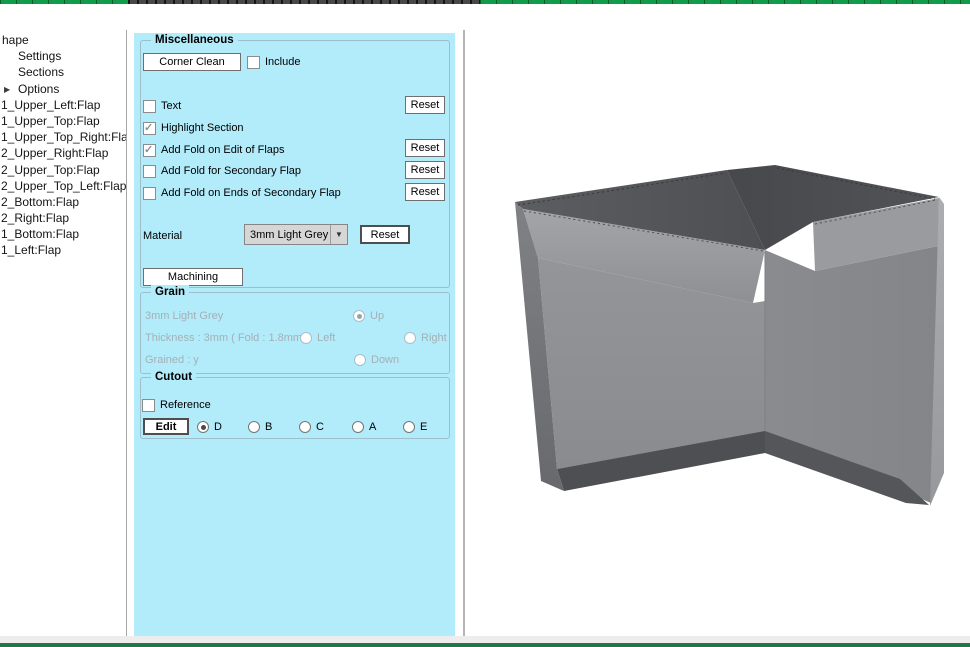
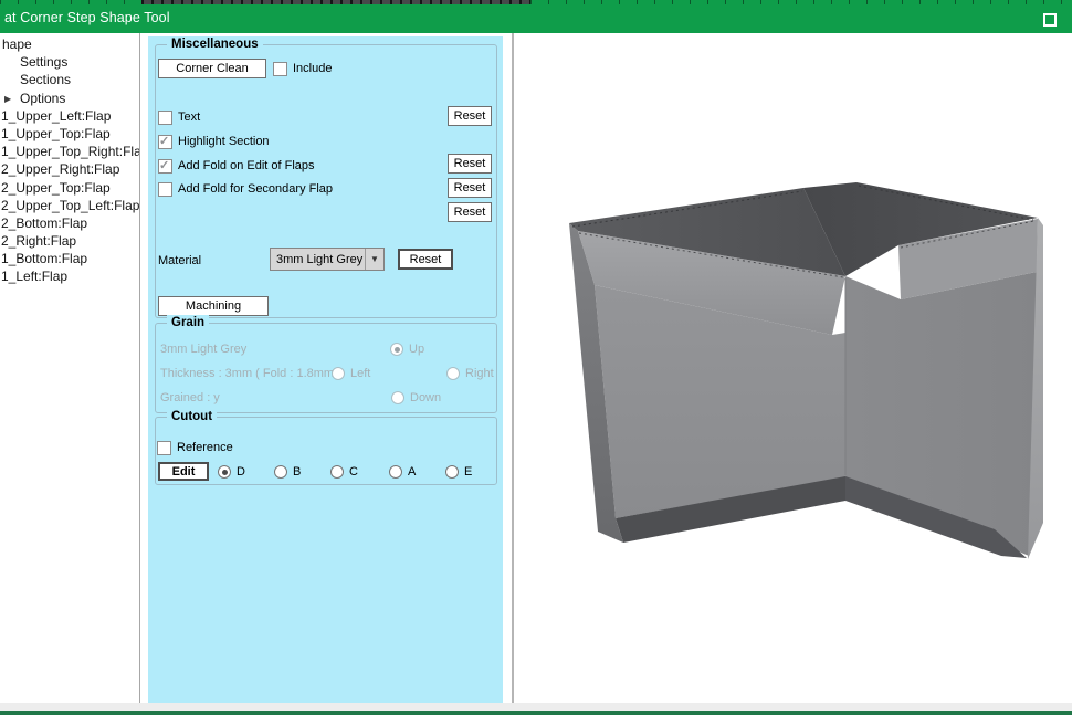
+ at Corner Step Shape Tool
  hape
  Settings
  Sections
  ▶ Options
  1_Upper_Left:Flap
  1_Upper_Top:Flap
  1_Upper_Top_Right:Fla
  2_Upper_Right:Flap
  2_Upper_Top:Flap
  2_Upper_Top_Left:Flap
  2_Bottom:Flap
  2_Right:Flap
  1_Bottom:Flap
  1_Left:Flap
  Miscellaneous
  Corner Clean
  Include
  Text
  Reset
  Highlight Section
  Add Fold on Edit of Flaps
  Reset
  Add Fold for Secondary Flap
  Reset
- Add Fold on Ends of Secondary Flap
  Reset
  Material
  3mm Light Grey
  ▼
  Reset
  Machining
  Grain
  3mm Light Grey
  Thickness : 3mm ( Fold : 1.8mm
  Grained : y
  Up
  Left
  Right
  Down
  Cutout
  Reference
  Edit
  D
  B
  C
  A
  E
